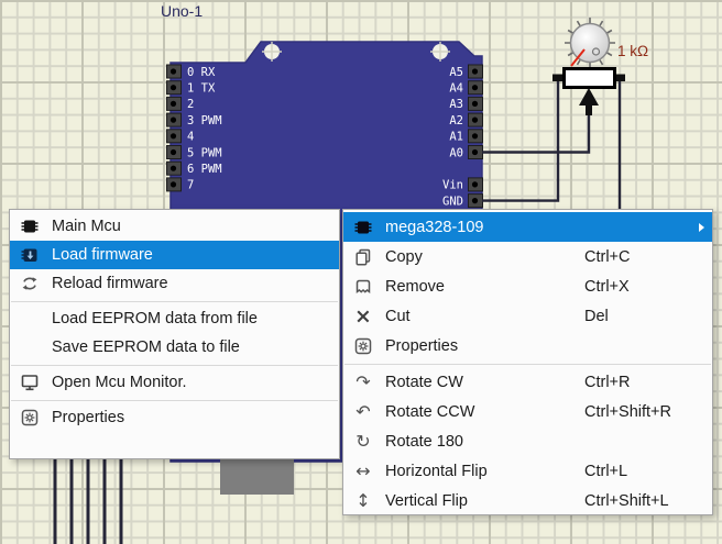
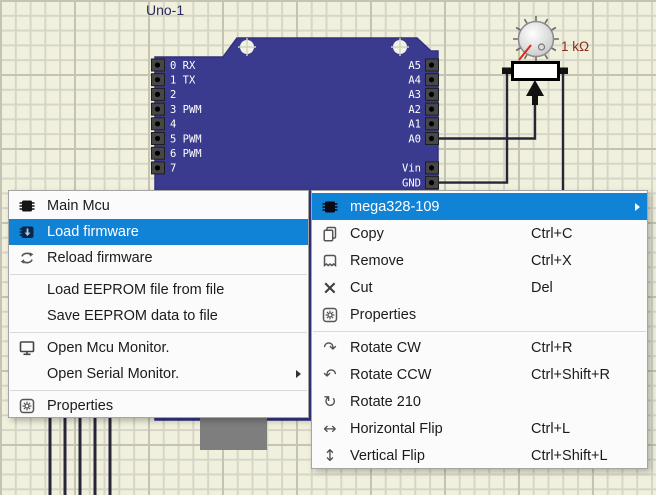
  0 RX
  1 TX
  2
  3 PWM
  4
  5 PWM
  6 PWM
  7
  A5
  A4
  A3
  A2
  A1
  A0
  Vin
  GND
  Uno-1
  1 kΩ
  Main Mcu
  Load firmware
  Reload firmware
- Load EEPROM data from file
+ Load EEPROM file from file
  Save EEPROM data to file
  Open Mcu Monitor.
+ Open Serial Monitor.
  Properties
  mega328-109
  Copy
  Ctrl+C
  Remove
  Ctrl+X
  Cut
  Del
  Properties
  ↷
  Rotate CW
  Ctrl+R
  ↶
  Rotate CCW
  Ctrl+Shift+R
  ↻
- Rotate 180
+ Rotate 210
  ↔
  Horizontal Flip
  Ctrl+L
  ↕
  Vertical Flip
  Ctrl+Shift+L
